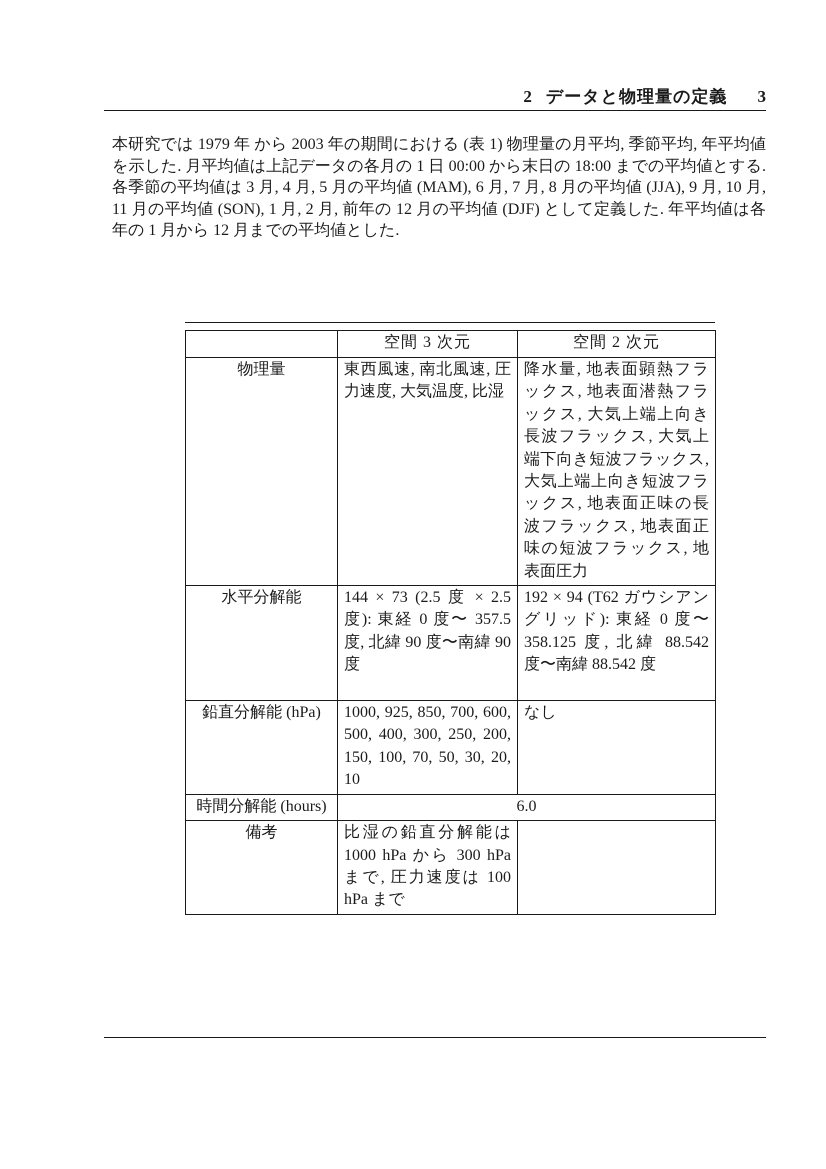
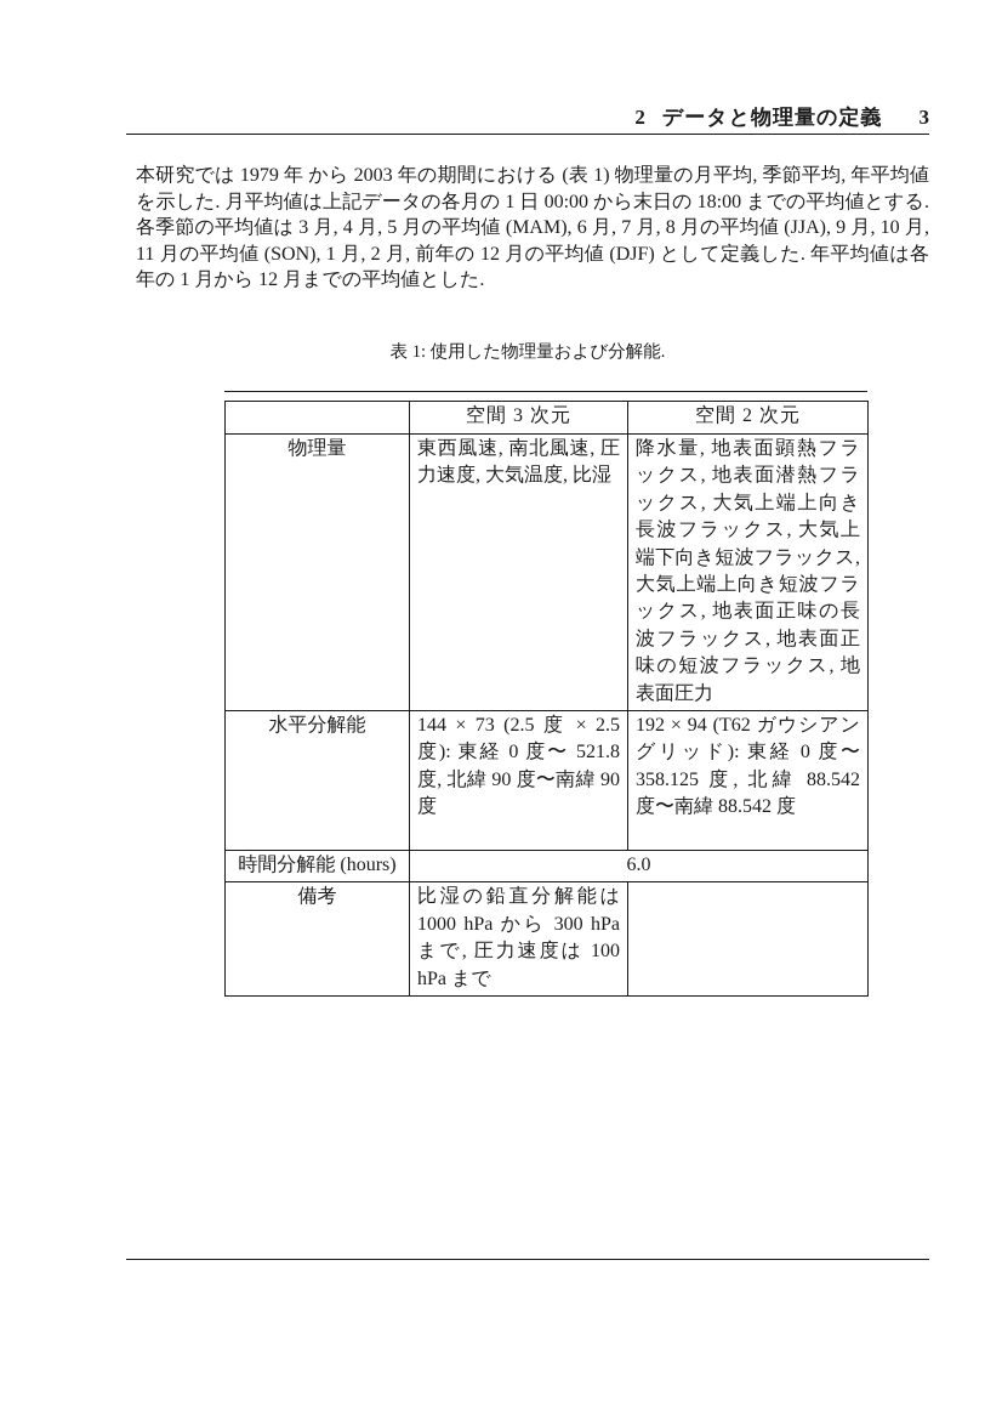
  2
  データと物理量の定義
  3
  本研究では 1979 年 から 2003 年の期間における (表 1) 物理量の月平均, 季節平均, 年平均値を示した. 月平均値は上記データの各月の 1 日 00:00 から末日の 18:00 までの平均値とする. 各季節の平均値は 3 月, 4 月, 5 月の平均値 (MAM), 6 月, 7 月, 8 月の平均値 (JJA), 9 月, 10 月, 11 月の平均値 (SON), 1 月, 2 月, 前年の 12 月の平均値 (DJF) として定義した. 年平均値は各年の 1 月から 12 月までの平均値とした.
+ 表 1: 使用した物理量および分解能.
  	空間 3 次元	空間 2 次元
  物理量	東西風速, 南北風速, 圧力速度, 大気温度, 比湿	降水量, 地表面顕熱フラックス, 地表面潜熱フラックス, 大気上端上向き長波フラックス, 大気上端下向き短波フラックス, 大気上端上向き短波フラックス, 地表面正味の長波フラックス, 地表面正味の短波フラックス, 地表面圧力
- 水平分解能	144 × 73 (2.5 度 × 2.5 度): 東経 0 度〜 357.5 度, 北緯 90 度〜南緯 90 度	192 × 94 (T62 ガウシアングリッド): 東経 0 度〜358.125 度, 北緯 88.542 度〜南緯 88.542 度
+ 水平分解能	144 × 73 (2.5 度 × 2.5 度): 東経 0 度〜 521.8 度, 北緯 90 度〜南緯 90 度	192 × 94 (T62 ガウシアングリッド): 東経 0 度〜358.125 度, 北緯 88.542 度〜南緯 88.542 度
- 鉛直分解能 (hPa)	1000, 925, 850, 700, 600, 500, 400, 300, 250, 200, 150, 100, 70, 50, 30, 20, 10	なし
  時間分解能 (hours)	6.0
  備考	比湿の鉛直分解能は 1000 hPa から 300 hPa まで, 圧力速度は 100 hPa まで
